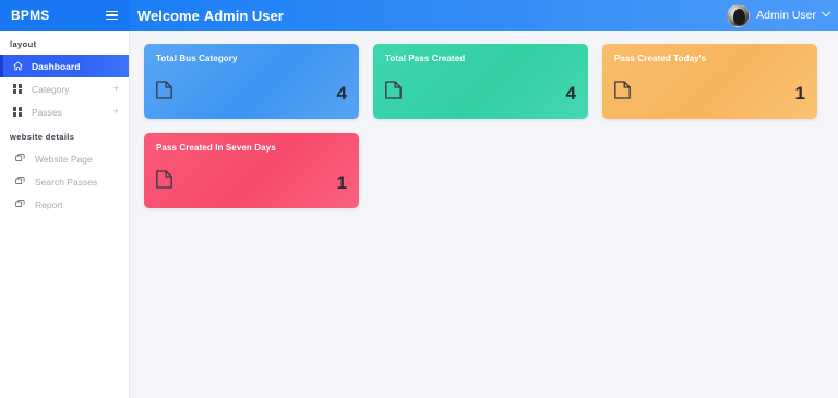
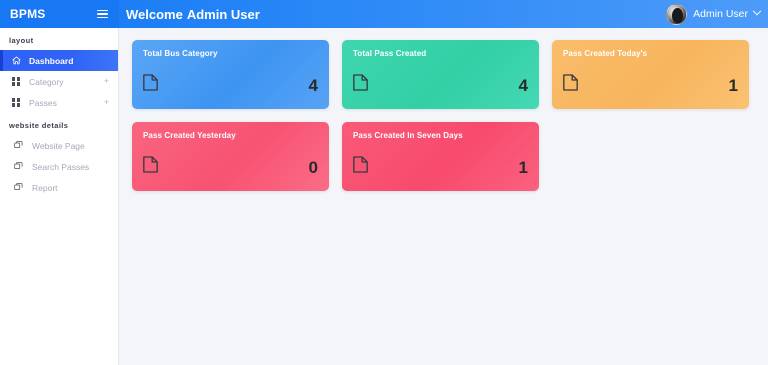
  BPMS
  Welcome Admin User
  Admin User
  layout
  Dashboard
  Category
  +
  Passes
  +
  website details
  Website Page
  Search Passes
  Report
  Total Bus Category
  4
  Total Pass Created
  4
  Pass Created Today's
  1
+ Pass Created Yesterday
+ 0
  Pass Created In Seven Days
  1
